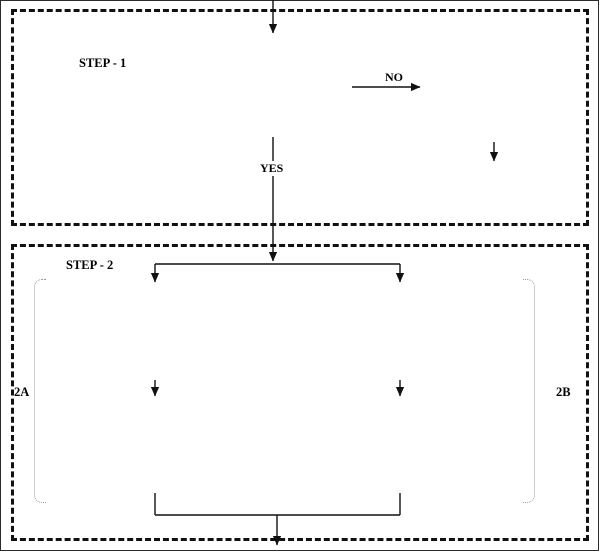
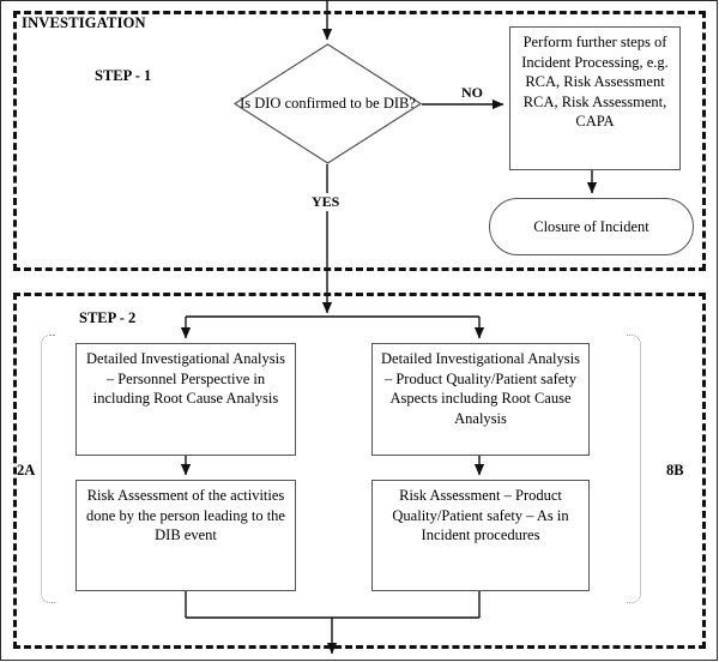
+ INVESTIGATION
  STEP - 1
+ Is DIO confirmed to be DIB?
+ Perform further steps of Incident Processing, e.g. RCA, Risk Assessment RCA, Risk Assessment, CAPA
+ Closure of Incident
  STEP - 2
  2A
- 2B
+ 8B
+ Detailed Investigational Analysis – Personnel Perspective in including Root Cause Analysis
+ Risk Assessment of the activities done by the person leading to the DIB event
+ Detailed Investigational Analysis – Product Quality/Patient safety Aspects including Root Cause Analysis
+ Risk Assessment – Product Quality/Patient safety – As in Incident procedures
  NO
  YES
